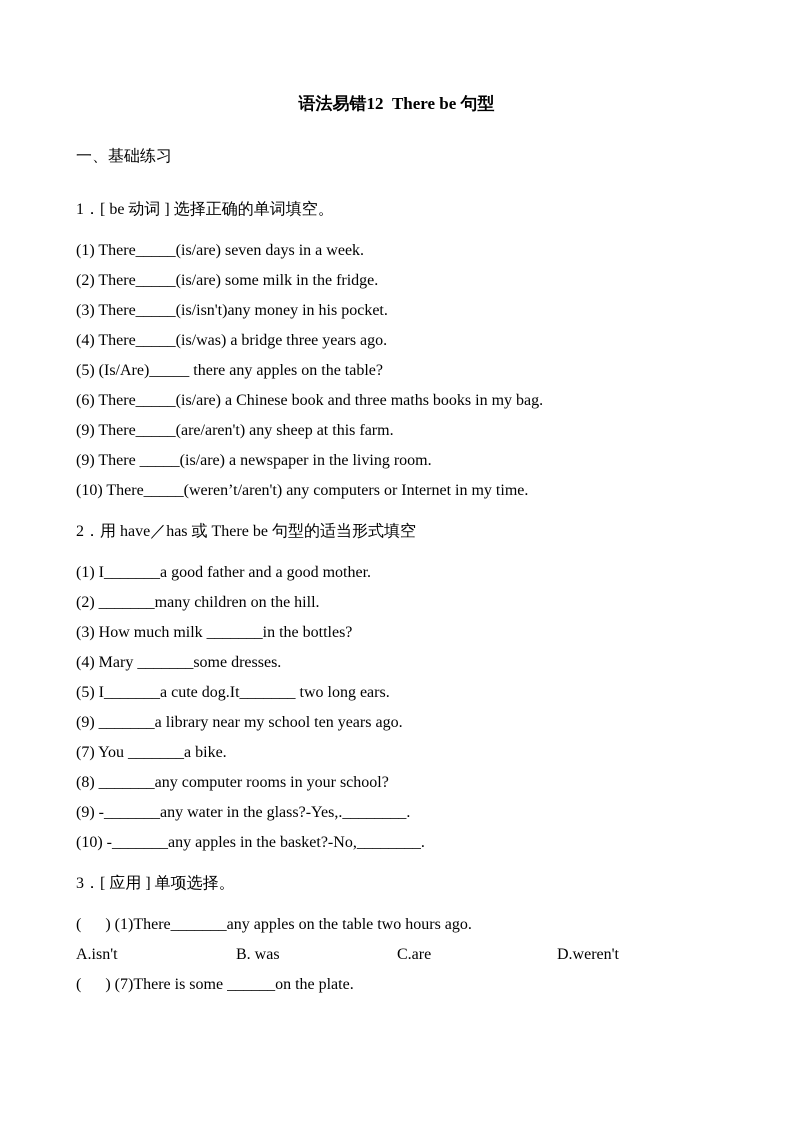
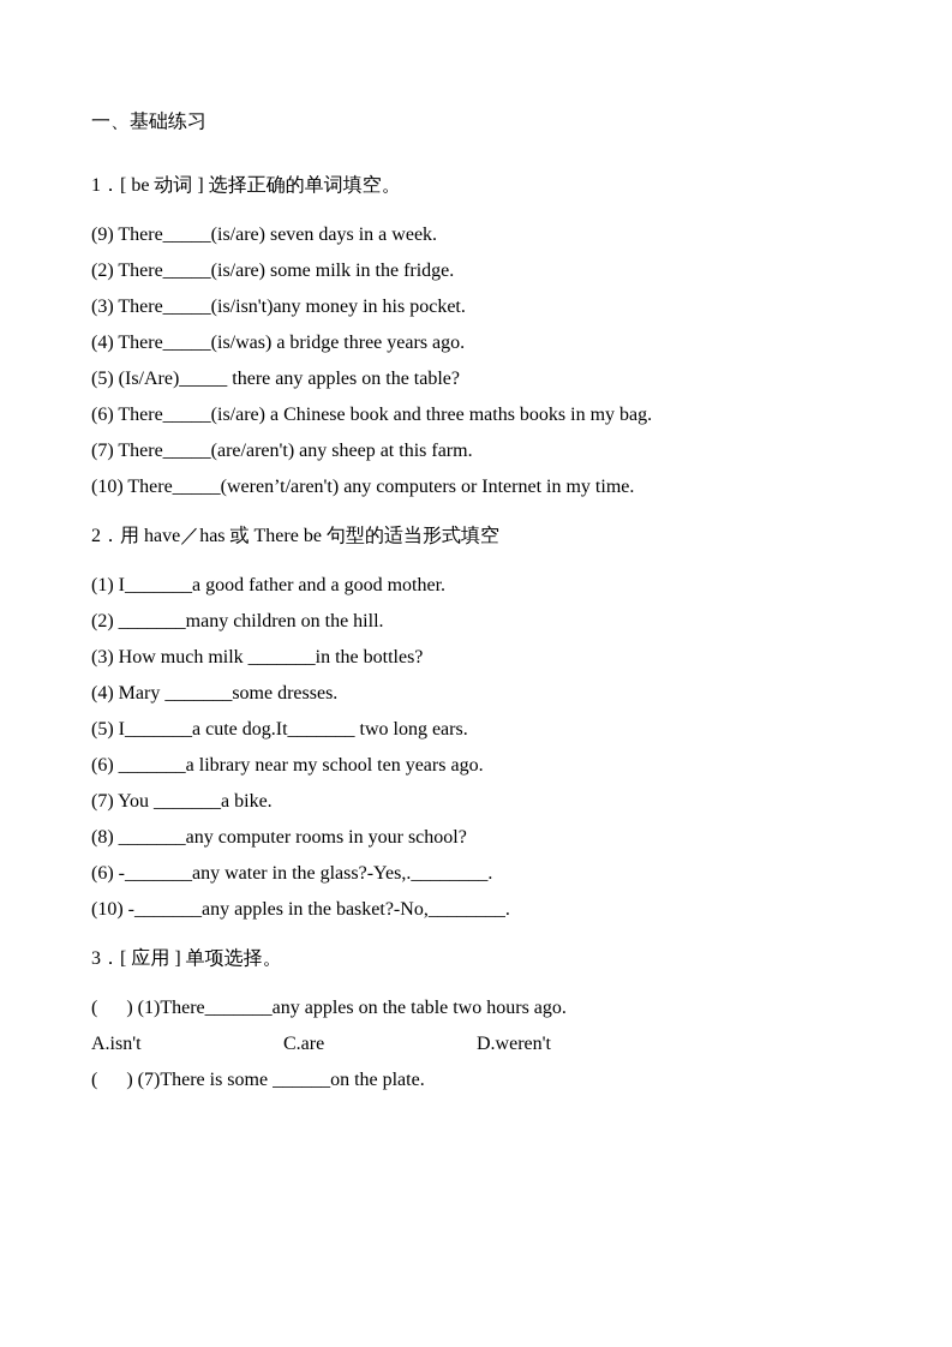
- 语法易错12 There be 句型
  一、基础练习
  1．[ be 动词 ] 选择正确的单词填空。
- (1) There_____(is/are) seven days in a week.
+ (9) There_____(is/are) seven days in a week.
  (2) There_____(is/are) some milk in the fridge.
  (3) There_____(is/isn't)any money in his pocket.
  (4) There_____(is/was) a bridge three years ago.
  (5) (Is/Are)_____ there any apples on the table?
  (6) There_____(is/are) a Chinese book and three maths books in my bag.
- (9) There_____(are/aren't) any sheep at this farm.
+ (7) There_____(are/aren't) any sheep at this farm.
- (9) There _____(is/are) a newspaper in the living room.
  (10) There_____(weren’t/aren't) any computers or Internet in my time.
  2．用 have／has 或 There be 句型的适当形式填空
  (1) I_______a good father and a good mother.
  (2) _______many children on the hill.
  (3) How much milk _______in the bottles?
  (4) Mary _______some dresses.
  (5) I_______a cute dog.It_______ two long ears.
- (9) _______a library near my school ten years ago.
+ (6) _______a library near my school ten years ago.
  (7) You _______a bike.
  (8) _______any computer rooms in your school?
- (9) -_______any water in the glass?-Yes,.________.
+ (6) -_______any water in the glass?-Yes,.________.
  (10) -_______any apples in the basket?-No,________.
  3．[ 应用 ] 单项选择。
  ( ) (1)There_______any apples on the table two hours ago.
  A.isn't
- B. was
  C.are
  D.weren't
  ( ) (7)There is some ______on the plate.
